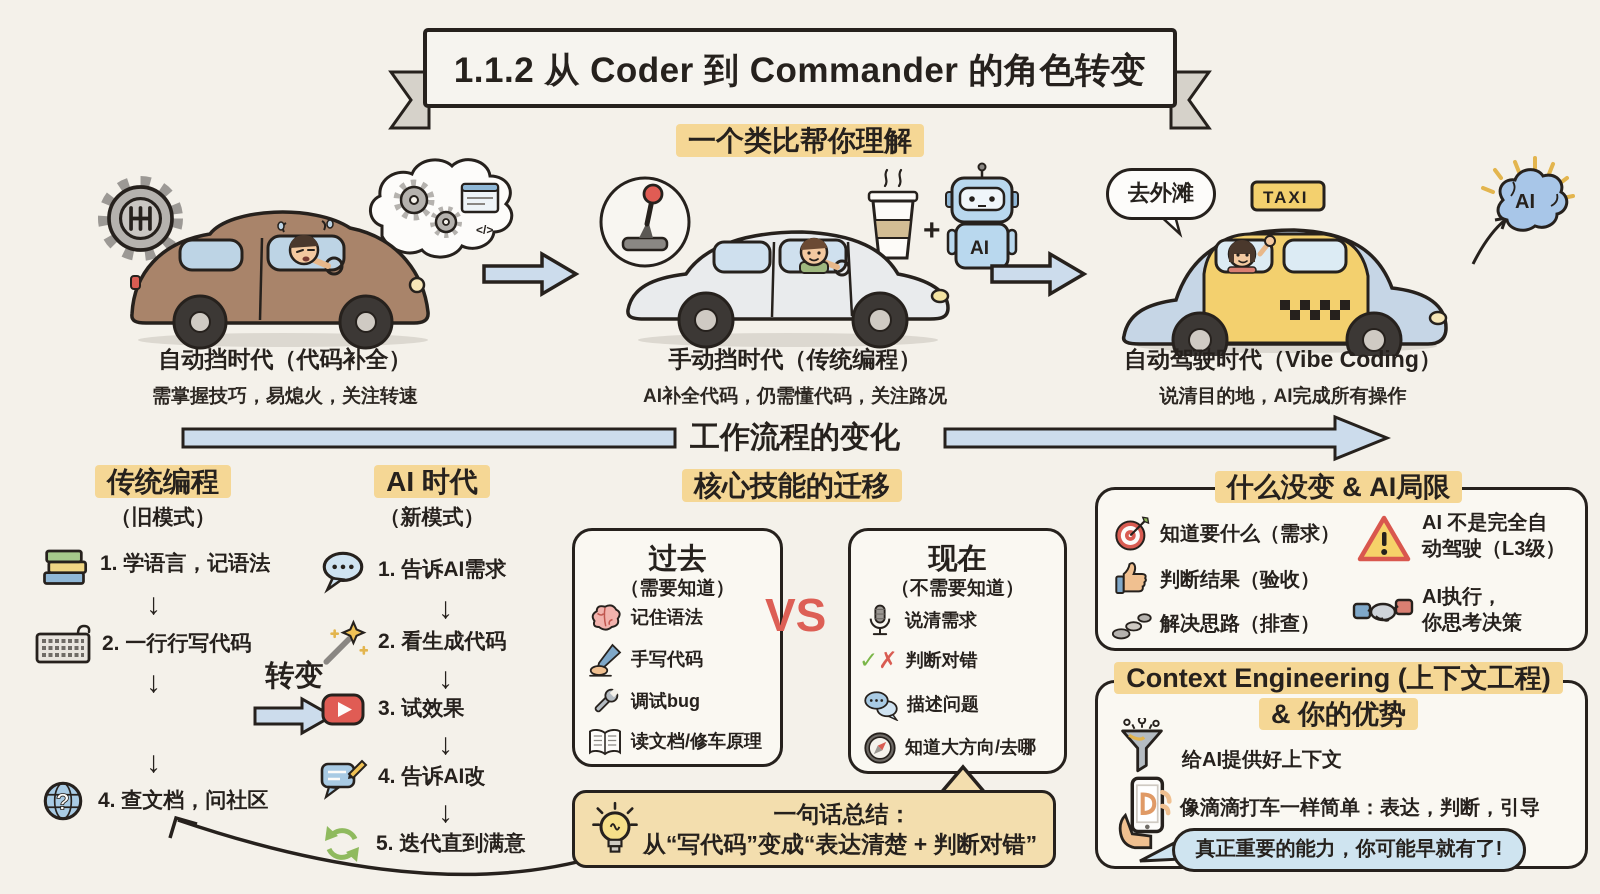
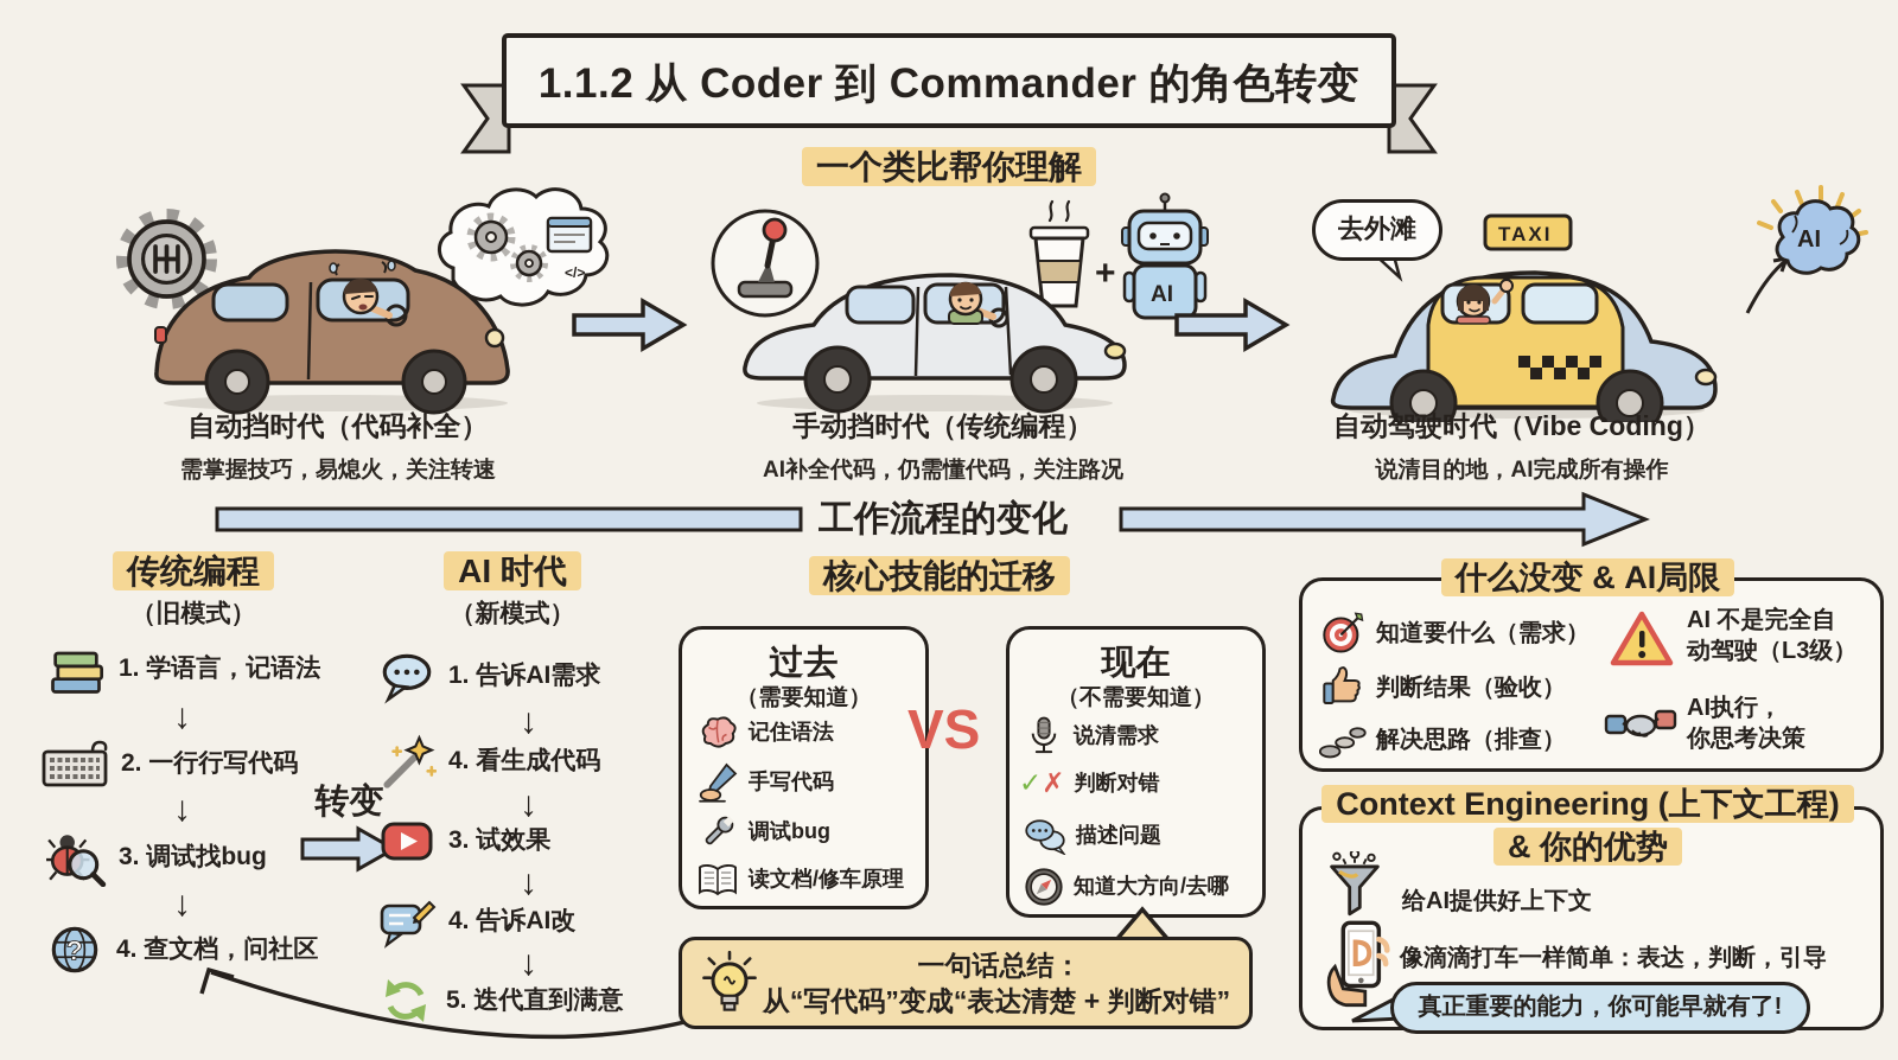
  1.1.2 从 Coder 到 Commander 的角色转变
  一个类比帮你理解
  </>
  +
  AI
  去外滩
  AI
  TAXI
  自动挡时代（代码补全）
  需掌握技巧，易熄火，关注转速
  手动挡时代（传统编程）
  AI补全代码，仍需懂代码，关注路况
  自动驾驶时代（Vibe Coding）
  说清目的地，AI完成所有操作
  工作流程的变化
  传统编程
  （旧模式）
  1. 学语言，记语法
  ↓
  2. 一行行写代码
  ↓
+ 3. 调试找bug
  ↓
  ?
  4. 查文档，问社区
  转变
  AI 时代
  （新模式）
  1. 告诉AI需求
  ↓
- 2. 看生成代码
+ 4. 看生成代码
  ↓
  3. 试效果
  ↓
  4. 告诉AI改
  ↓
  5. 迭代直到满意
  核心技能的迁移
  过去
  （需要知道）
  记住语法
  手写代码
  调试bug
  读文档/修车原理
  VS
  现在
  （不需要知道）
  说清需求
  ✓✗
  判断对错
  描述问题
  知道大方向/去哪
  一句话总结：
  从“写代码”变成“表达清楚 + 判断对错”
  什么没变 & AI局限
  知道要什么（需求）
  判断结果（验收）
  解决思路（排查）
  AI 不是完全自
  动驾驶（L3级）
  AI执行，
  你思考决策
  Context Engineering (上下文工程)
  & 你的优势
  给AI提供好上下文
  像滴滴打车一样简单：表达，判断，引导
  真正重要的能力，你可能早就有了!
